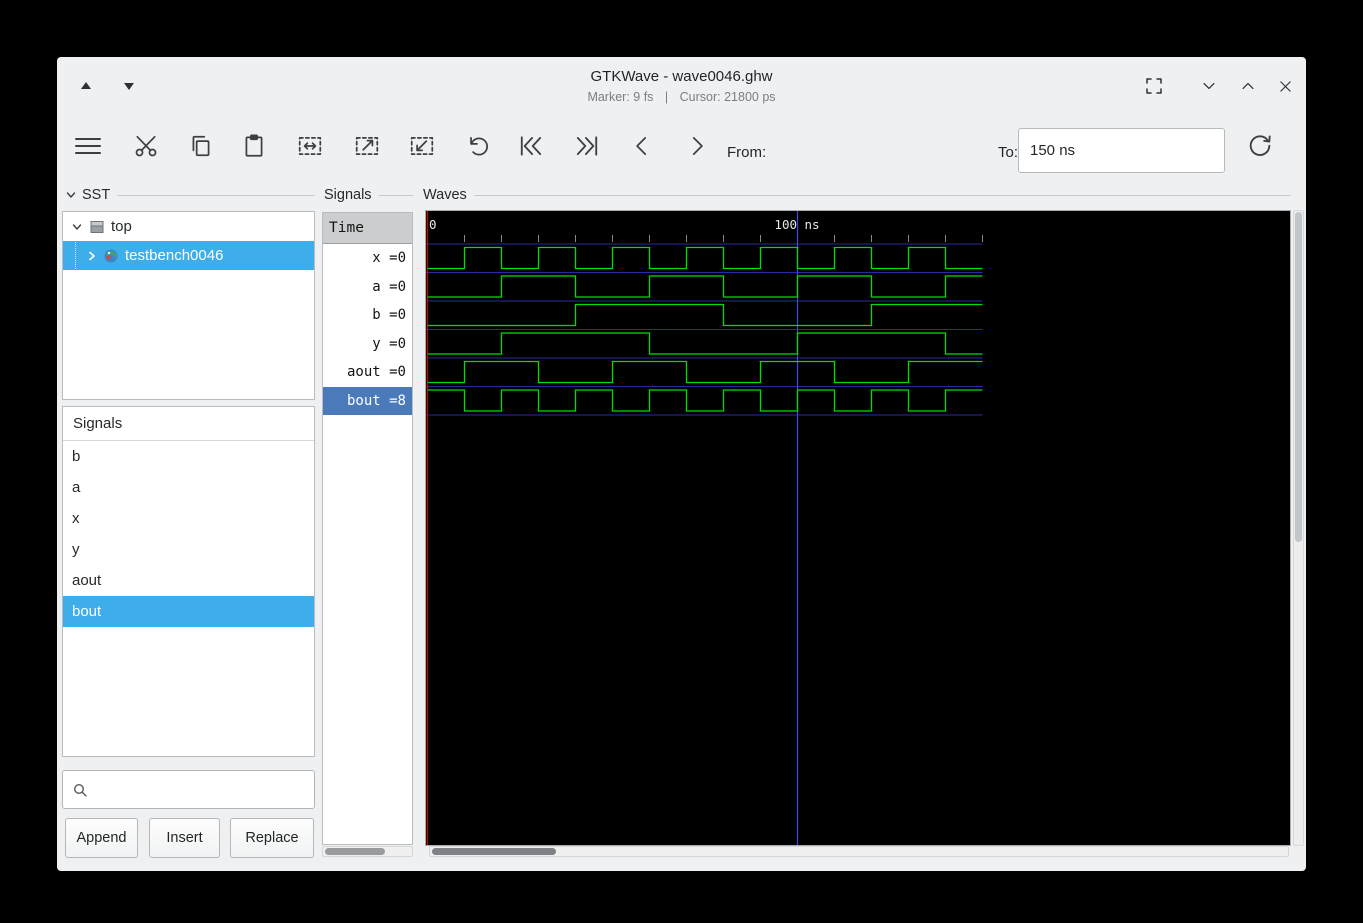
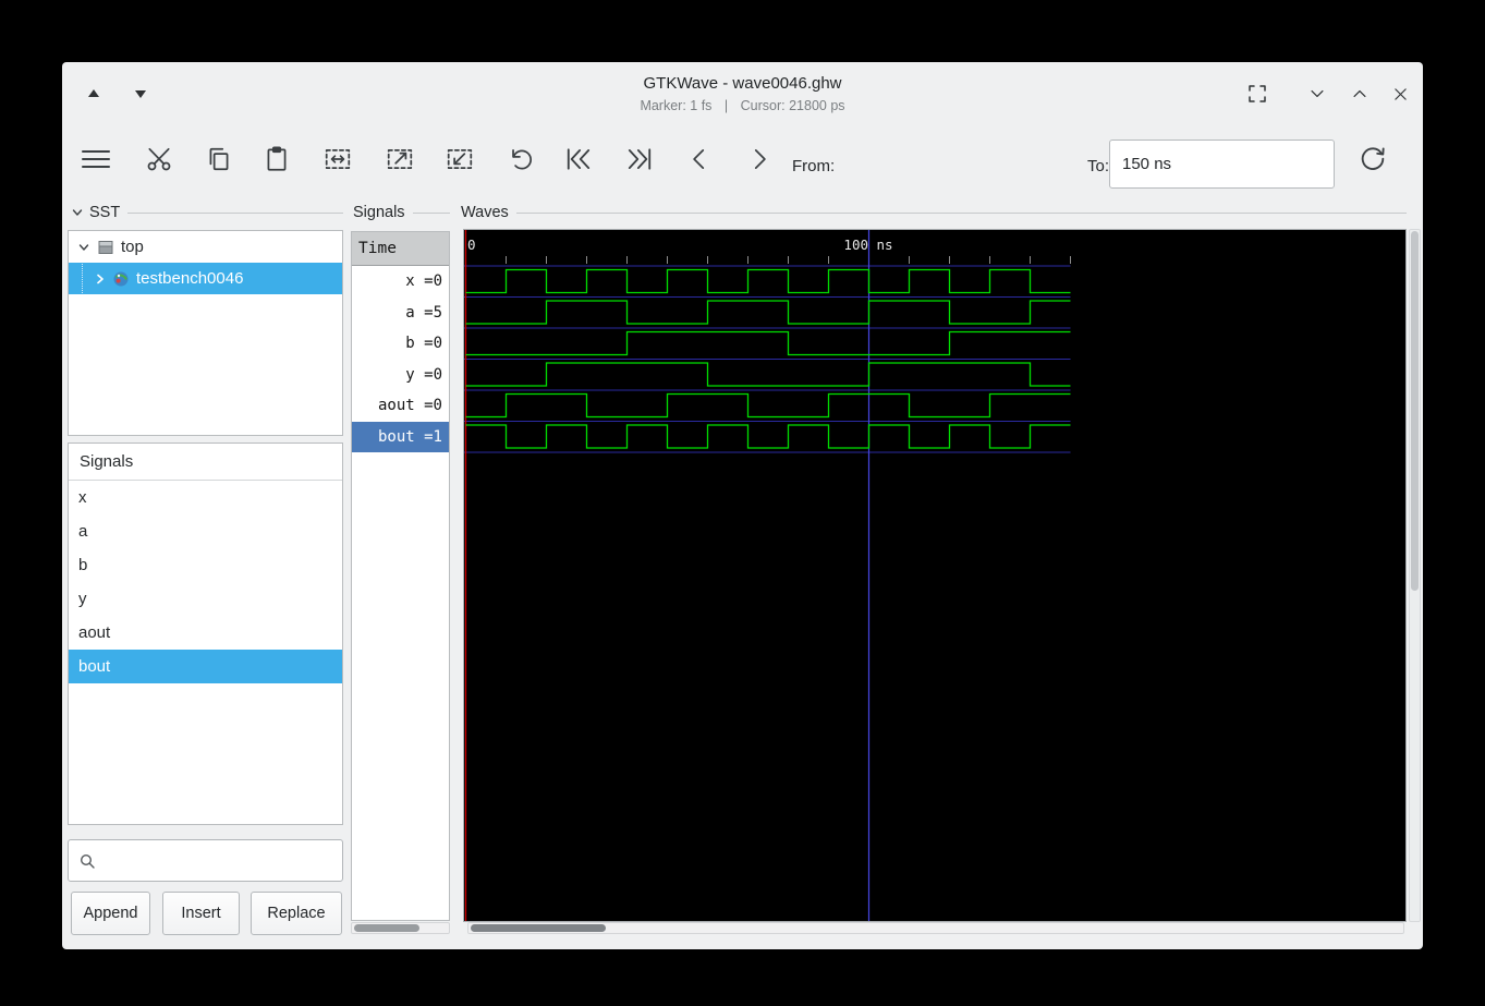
  GTKWave - wave0046.ghw
- Marker: 9 fs | Cursor: 21800 ps
+ Marker: 1 fs | Cursor: 21800 ps
  From:
  To:
  150 ns
  SST
  Signals
  Waves
  top
  testbench0046
  Signals
- b
+ x
  a
- x
+ b
  y
  aout
  bout
  Append
  Insert
  Replace
  Time
  x =0
- a =0
+ a =5
  b =0
  y =0
  aout =0
- bout =8
+ bout =1
  0
  100 ns
